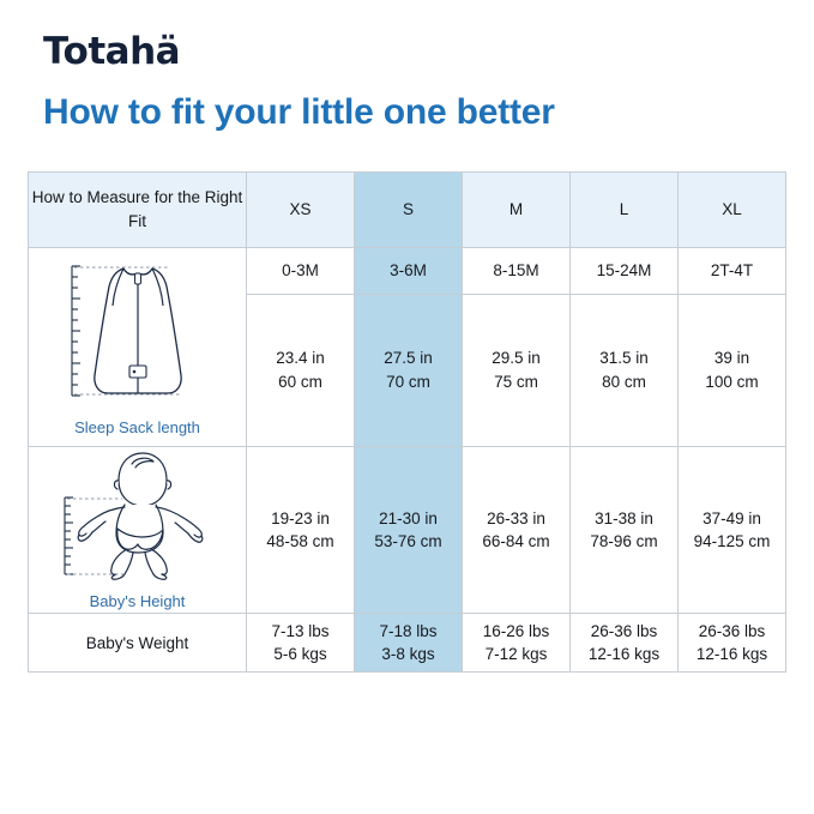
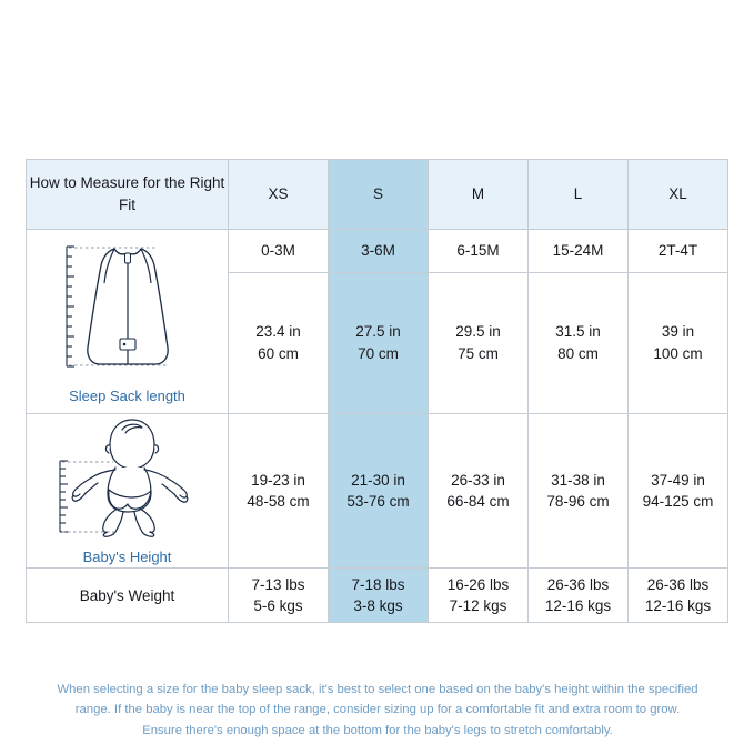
- Totahä
- How to fit your little one better
  How to Measure for the Right Fit	XS	S	M	L	XL
- Sleep Sack length	0-3M	3-6M	8-15M	15-24M	2T-4T
+ Sleep Sack length	0-3M	3-6M	6-15M	15-24M	2T-4T
  23.4 in 60 cm	27.5 in 70 cm	29.5 in 75 cm	31.5 in 80 cm	39 in 100 cm
  Baby's Height	19-23 in 48-58 cm	21-30 in 53-76 cm	26-33 in 66-84 cm	31-38 in 78-96 cm	37-49 in 94-125 cm
  Baby's Weight	7-13 lbs 5-6 kgs	7-18 lbs 3-8 kgs	16-26 lbs 7-12 kgs	26-36 lbs 12-16 kgs	26-36 lbs 12-16 kgs
+ When selecting a size for the baby sleep sack, it's best to select one based on the baby's height within the specified
+ range. If the baby is near the top of the range, consider sizing up for a comfortable fit and extra room to grow.
+ Ensure there's enough space at the bottom for the baby's legs to stretch comfortably.
